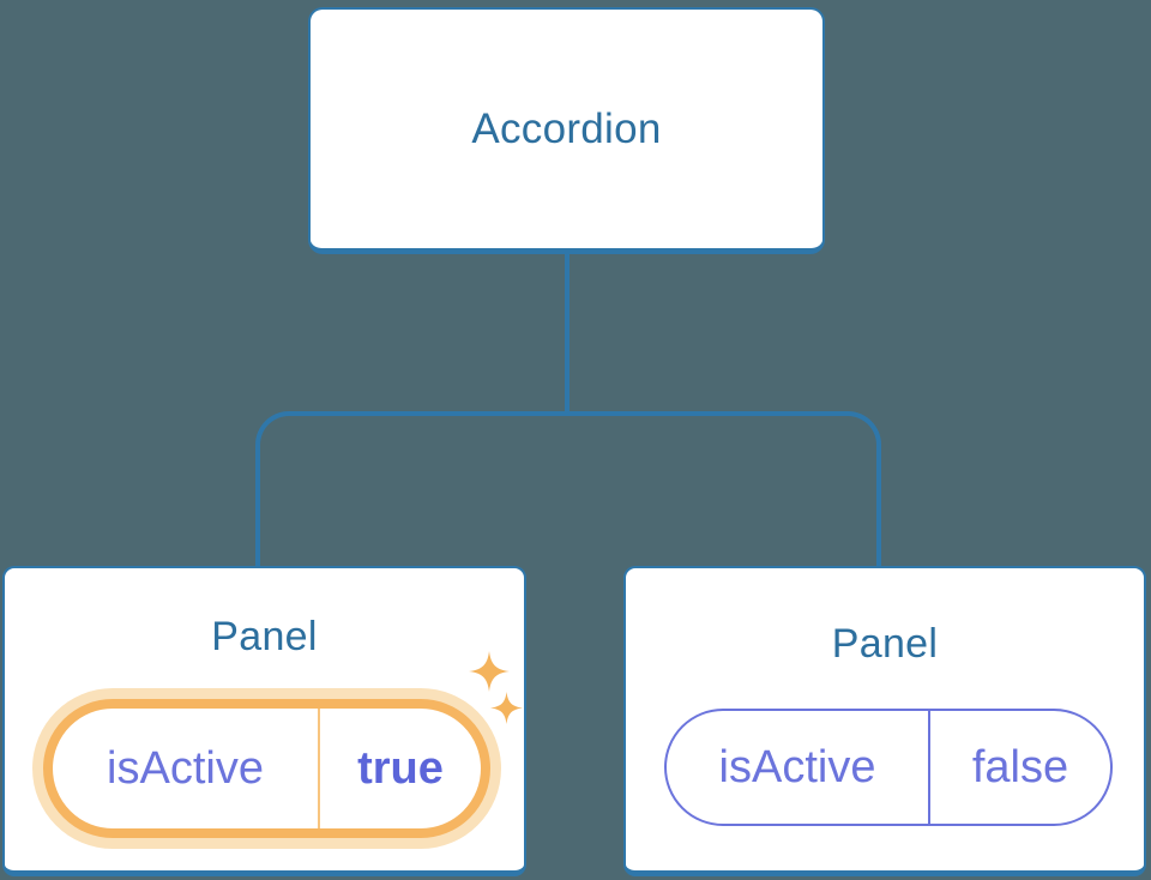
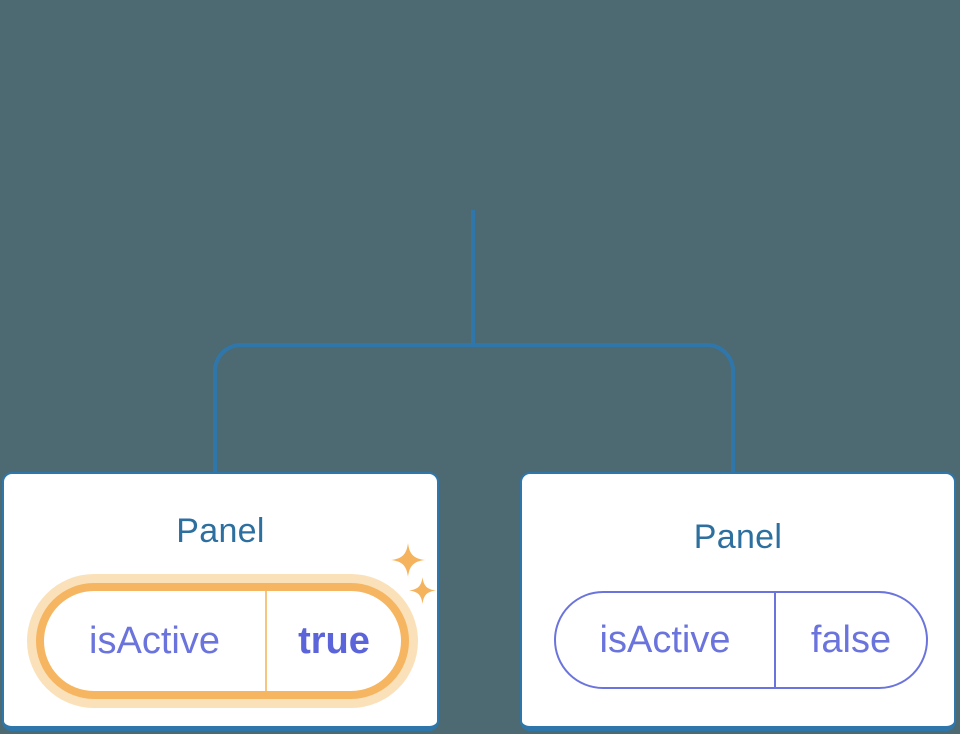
- Accordion
  Panel
  isActive
  true
  Panel
  isActive
  false
